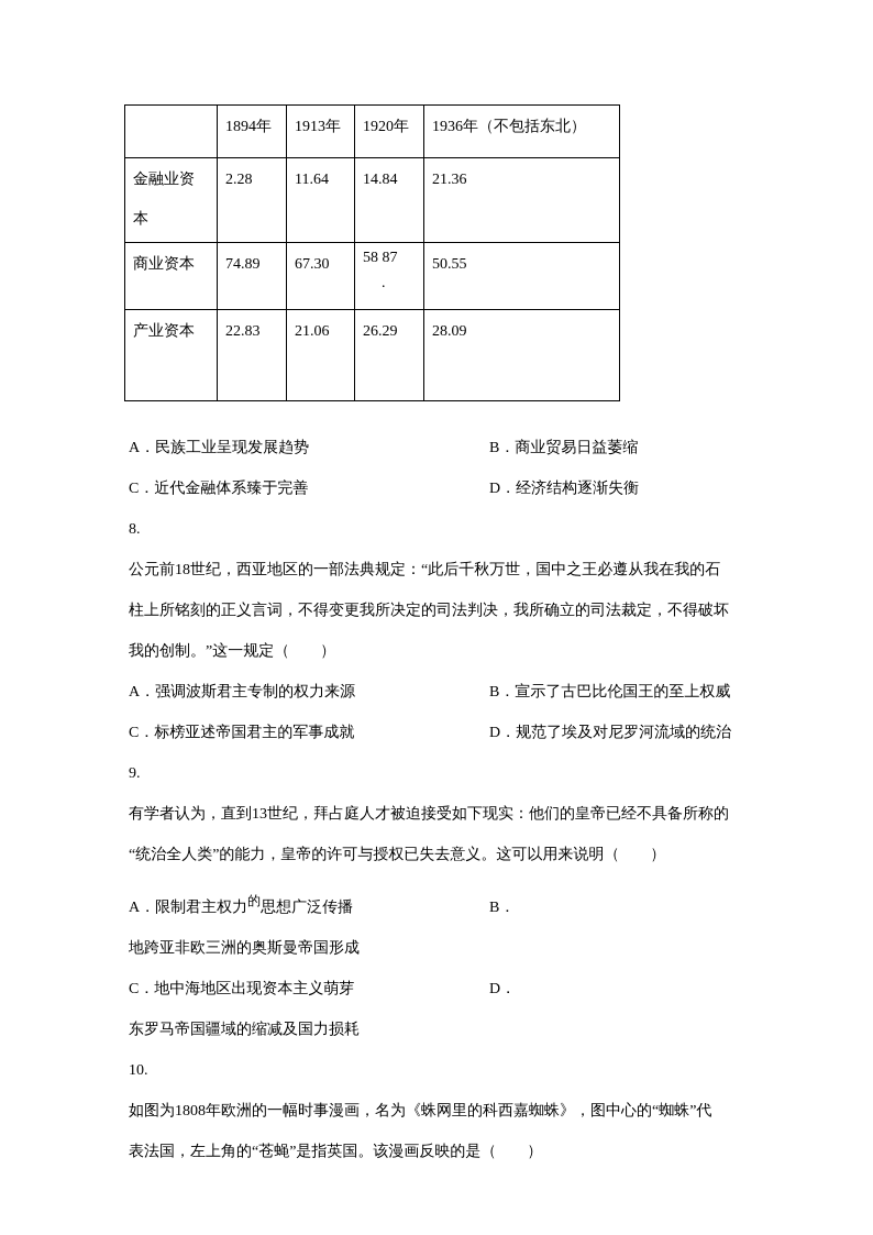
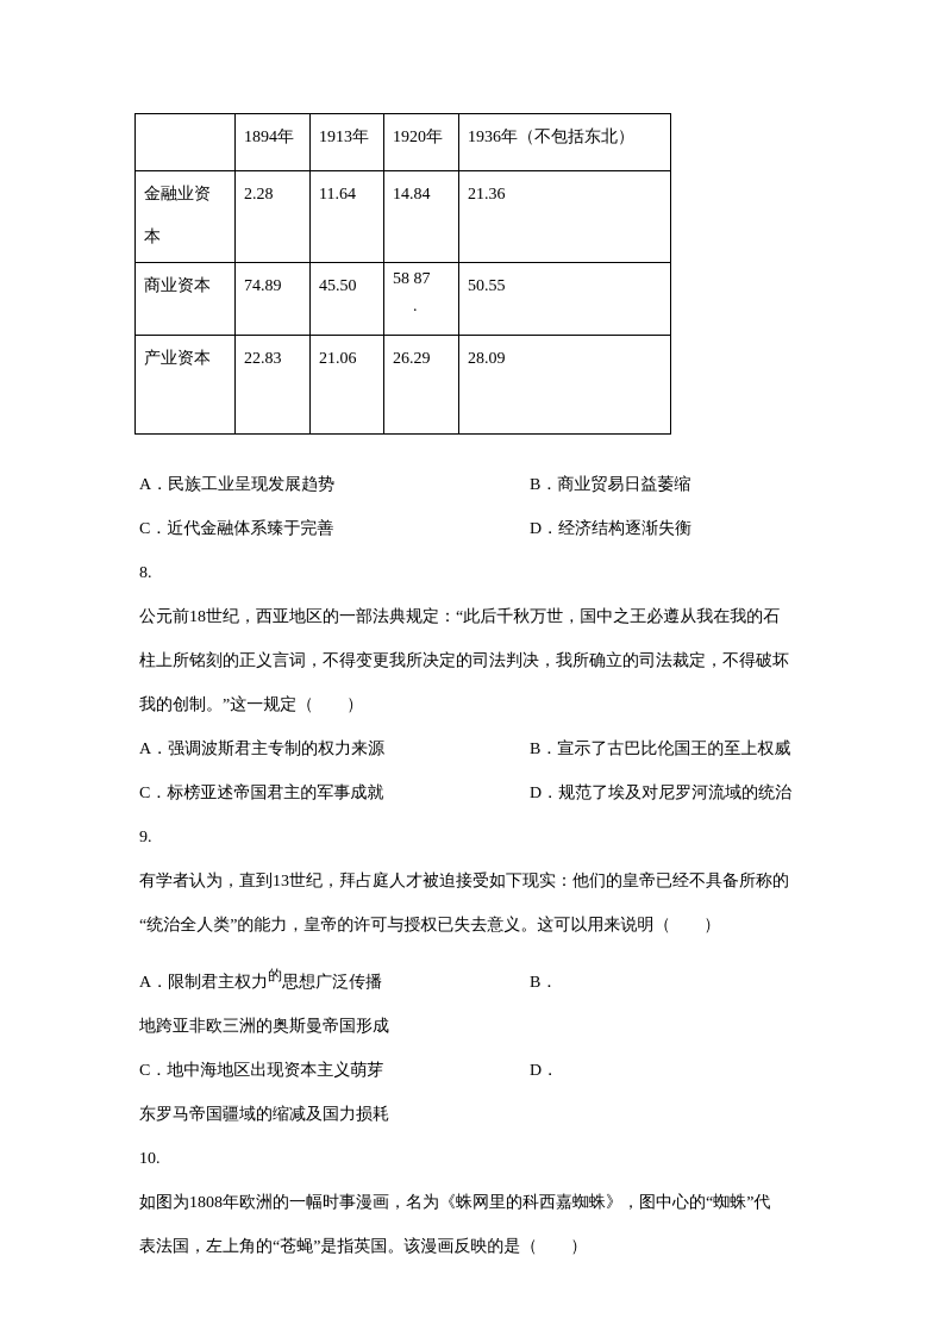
  	1894年	1913年	1920年	1936年（不包括东北）
  金融业资本	2.28	11.64	14.84	21.36
- 商业资本	74.89	67.30	58 87 .	50.55
+ 商业资本	74.89	45.50	58 87 .	50.55
  产业资本	22.83	21.06	26.29	28.09
  A．民族工业呈现发展趋势
  B．商业贸易日益萎缩
  C．近代金融体系臻于完善
  D．经济结构逐渐失衡
  8.
  公元前18世纪，西亚地区的一部法典规定：“此后千秋万世，国中之王必遵从我在我的石
  柱上所铭刻的正义言词，不得变更我所决定的司法判决，我所确立的司法裁定，不得破坏
  我的创制。”这一规定（ ）
  A．强调波斯君主专制的权力来源
  B．宣示了古巴比伦国王的至上权威
  C．标榜亚述帝国君主的军事成就
  D．规范了埃及对尼罗河流域的统治
  9.
  有学者认为，直到13世纪，拜占庭人才被迫接受如下现实：他们的皇帝已经不具备所称的
  “统治全人类”的能力，皇帝的许可与授权已失去意义。这可以用来说明（ ）
  A．限制君主权力的思想广泛传播
  B．
  地跨亚非欧三洲的奥斯曼帝国形成
  C．地中海地区出现资本主义萌芽
  D．
  东罗马帝国疆域的缩减及国力损耗
  10.
  如图为1808年欧洲的一幅时事漫画，名为《蛛网里的科西嘉蜘蛛》，图中心的“蜘蛛”代
  表法国，左上角的“苍蝇”是指英国。该漫画反映的是（ ）
